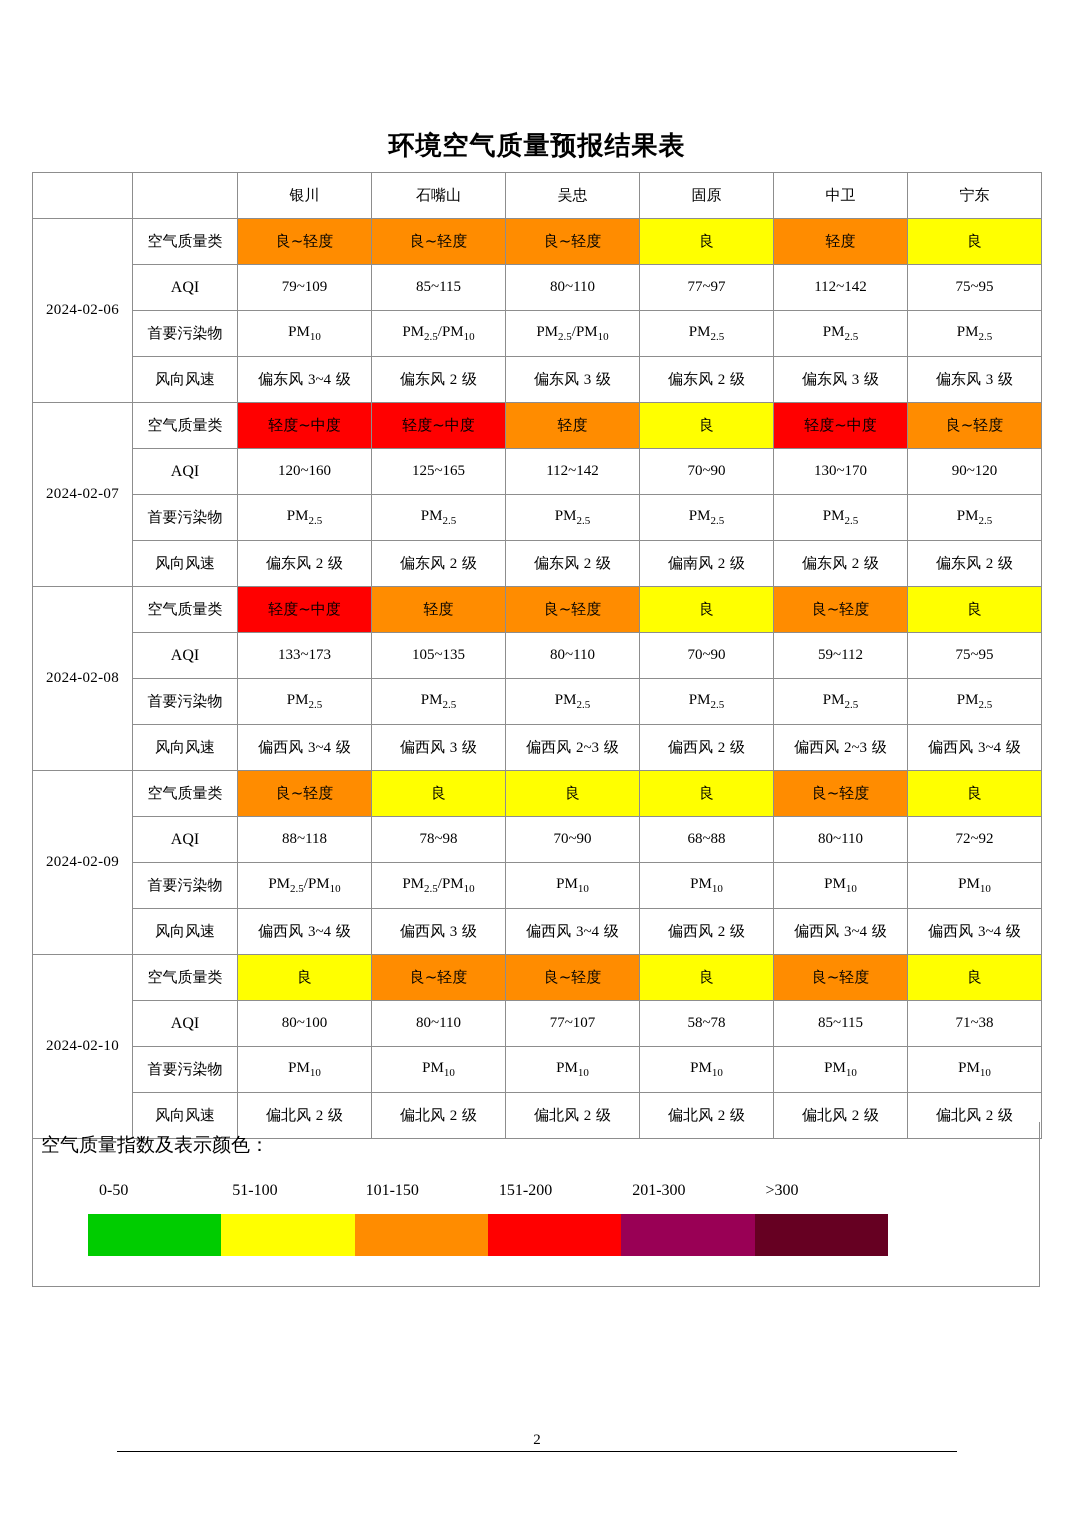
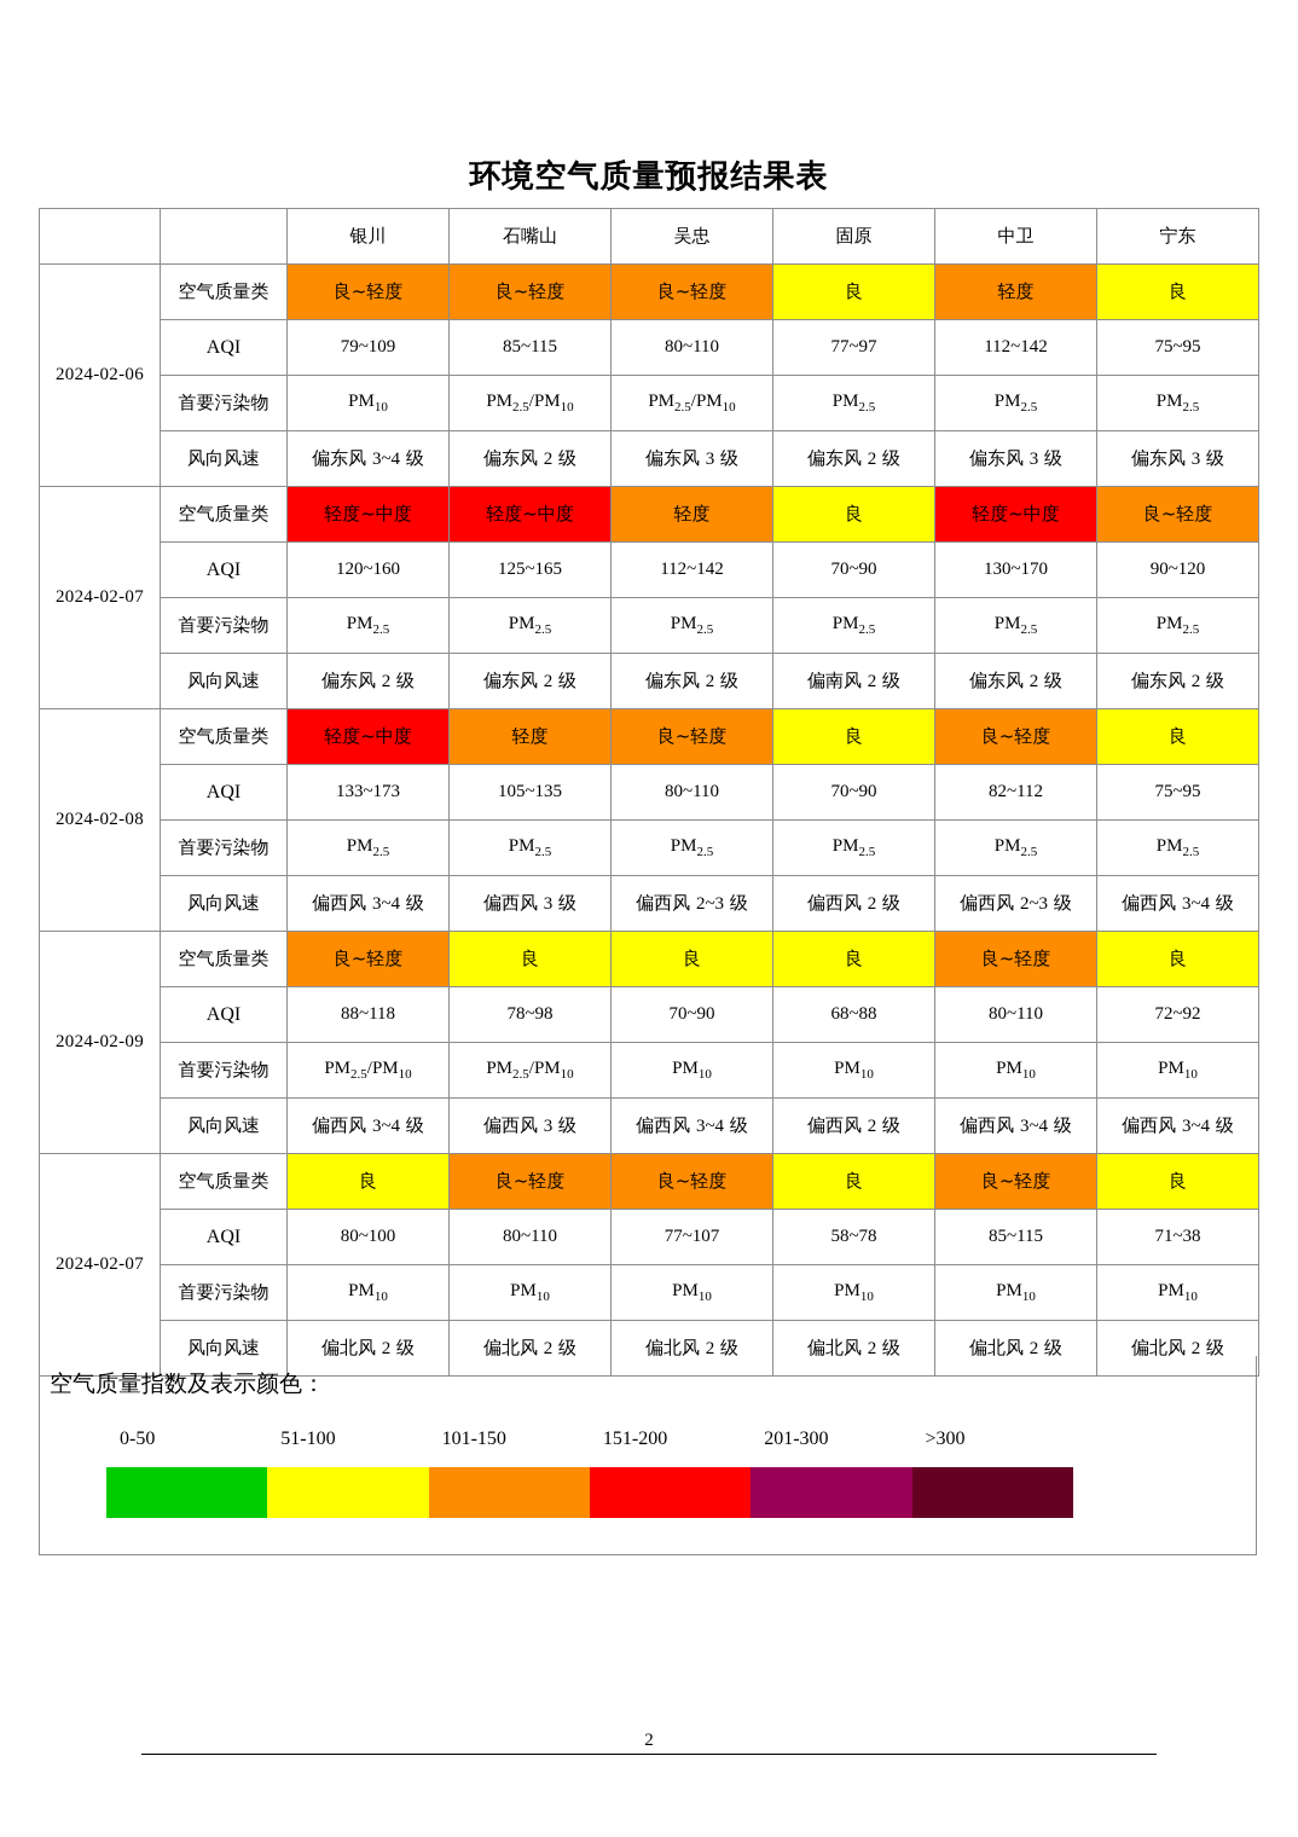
  环境空气质量预报结果表
  		银川	石嘴山	吴忠	固原	中卫	宁东
  2024-02-06	空气质量类	良~轻度	良~轻度	良~轻度	良	轻度	良
  AQI	79~109	85~115	80~110	77~97	112~142	75~95
  首要污染物	PM10	PM2.5/PM10	PM2.5/PM10	PM2.5	PM2.5	PM2.5
  风向风速	偏东风 3~4 级	偏东风 2 级	偏东风 3 级	偏东风 2 级	偏东风 3 级	偏东风 3 级
  2024-02-07	空气质量类	轻度~中度	轻度~中度	轻度	良	轻度~中度	良~轻度
  AQI	120~160	125~165	112~142	70~90	130~170	90~120
  首要污染物	PM2.5	PM2.5	PM2.5	PM2.5	PM2.5	PM2.5
  风向风速	偏东风 2 级	偏东风 2 级	偏东风 2 级	偏南风 2 级	偏东风 2 级	偏东风 2 级
  2024-02-08	空气质量类	轻度~中度	轻度	良~轻度	良	良~轻度	良
- AQI	133~173	105~135	80~110	70~90	59~112	75~95
+ AQI	133~173	105~135	80~110	70~90	82~112	75~95
  首要污染物	PM2.5	PM2.5	PM2.5	PM2.5	PM2.5	PM2.5
  风向风速	偏西风 3~4 级	偏西风 3 级	偏西风 2~3 级	偏西风 2 级	偏西风 2~3 级	偏西风 3~4 级
  2024-02-09	空气质量类	良~轻度	良	良	良	良~轻度	良
  AQI	88~118	78~98	70~90	68~88	80~110	72~92
  首要污染物	PM2.5/PM10	PM2.5/PM10	PM10	PM10	PM10	PM10
  风向风速	偏西风 3~4 级	偏西风 3 级	偏西风 3~4 级	偏西风 2 级	偏西风 3~4 级	偏西风 3~4 级
- 2024-02-10	空气质量类	良	良~轻度	良~轻度	良	良~轻度	良
+ 2024-02-07	空气质量类	良	良~轻度	良~轻度	良	良~轻度	良
  AQI	80~100	80~110	77~107	58~78	85~115	71~38
  首要污染物	PM10	PM10	PM10	PM10	PM10	PM10
  风向风速	偏北风 2 级	偏北风 2 级	偏北风 2 级	偏北风 2 级	偏北风 2 级	偏北风 2 级
  空气质量指数及表示颜色：
  0-50
  51-100
  101-150
  151-200
  201-300
  >300
  2
